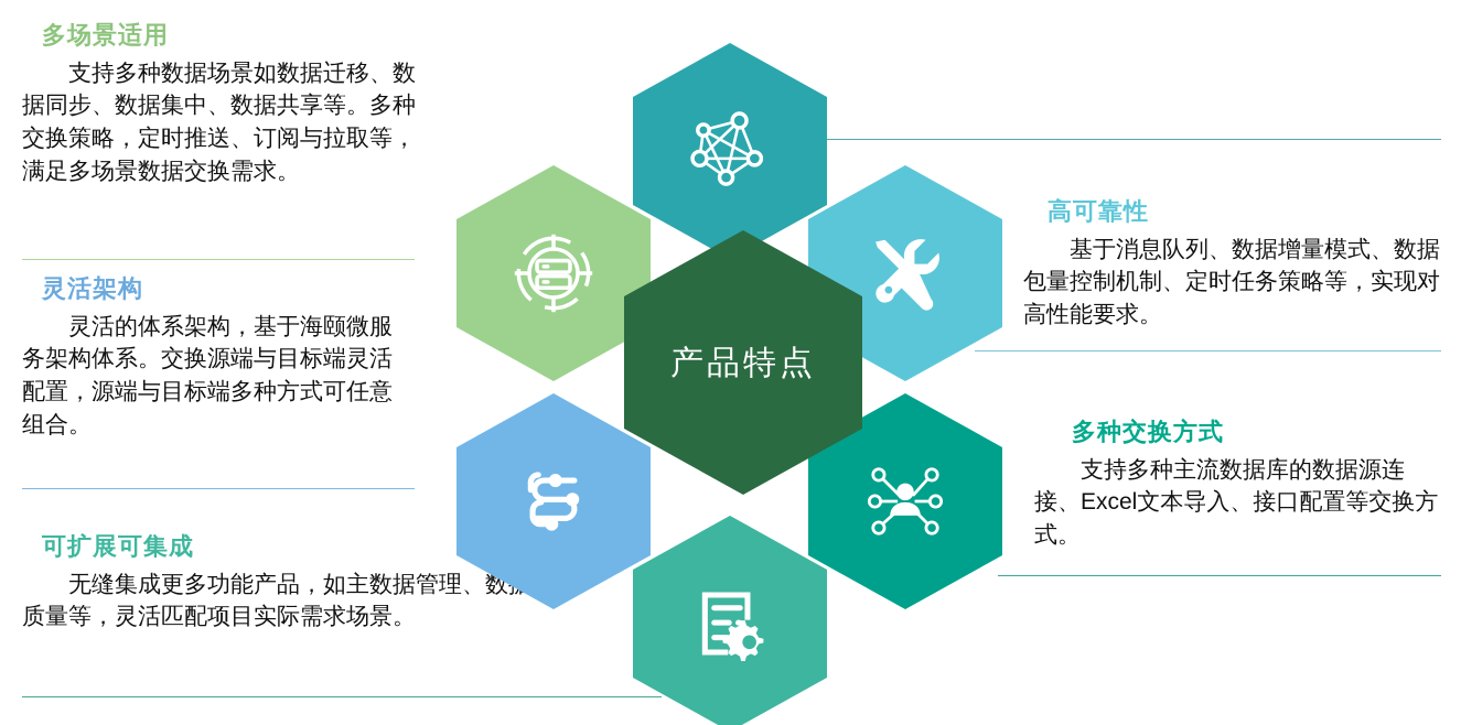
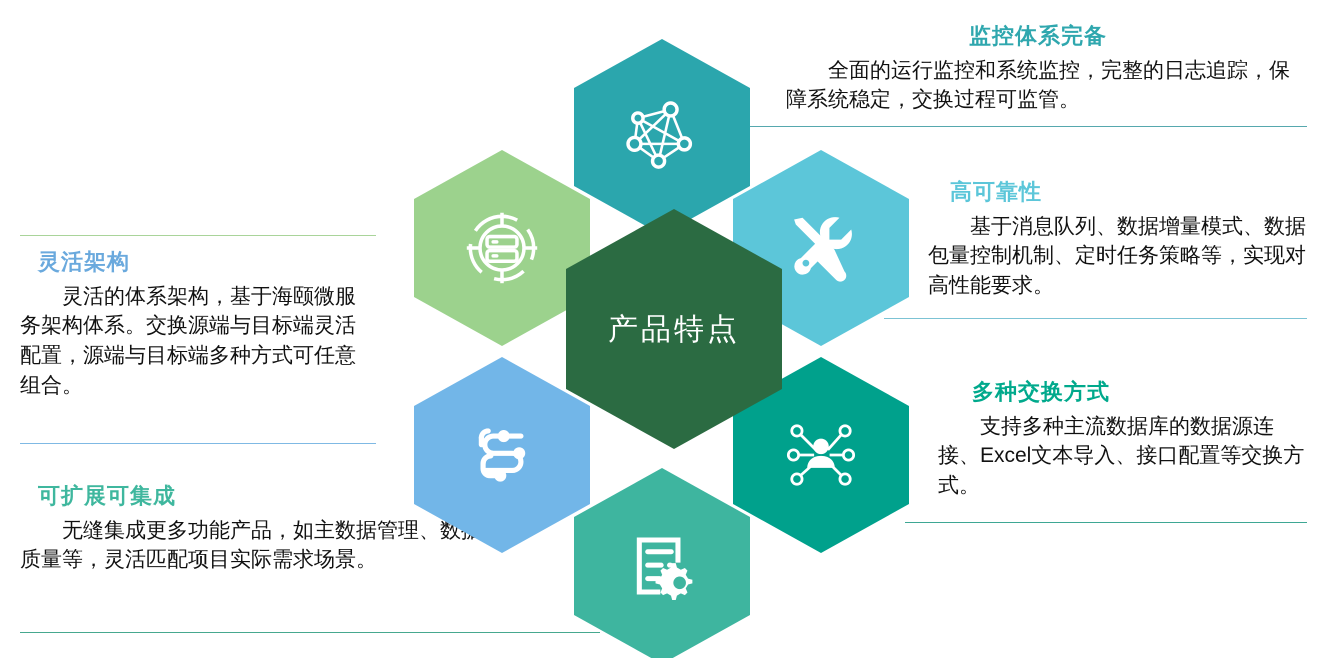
- 多场景适用
- 支持多种数据场景如数据迁移、数据同步、数据集中、数据共享等。多种交换策略，定时推送、订阅与拉取等，满足多场景数据交换需求。
  灵活架构
  灵活的体系架构，基于海颐微服务架构体系。交换源端与目标端灵活配置，源端与目标端多种方式可任意组合。
  可扩展可集成
  无缝集成更多功能产品，如主数据管理、数质量等，灵活匹配项目实际需求场景。
+ 监控体系完备
+ 全面的运行监控和系统监控，完整的日志追踪，保障系统稳定，交换过程可监管。
  高可靠性
  基于消息队列、数据增量模式、数据包量控制机制、定时任务策略等，实现对高性能要求。
  多种交换方式
  支持多种主流数据库的数据源连接、Excel文本导入、接口配置等交换方式。
  产品特点
